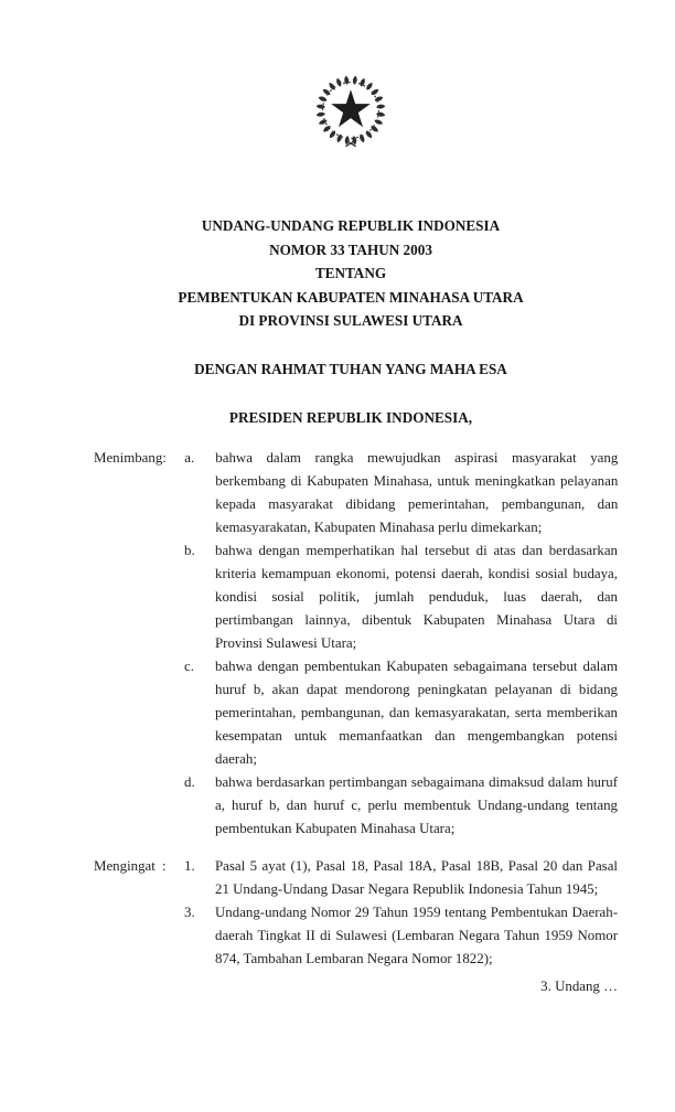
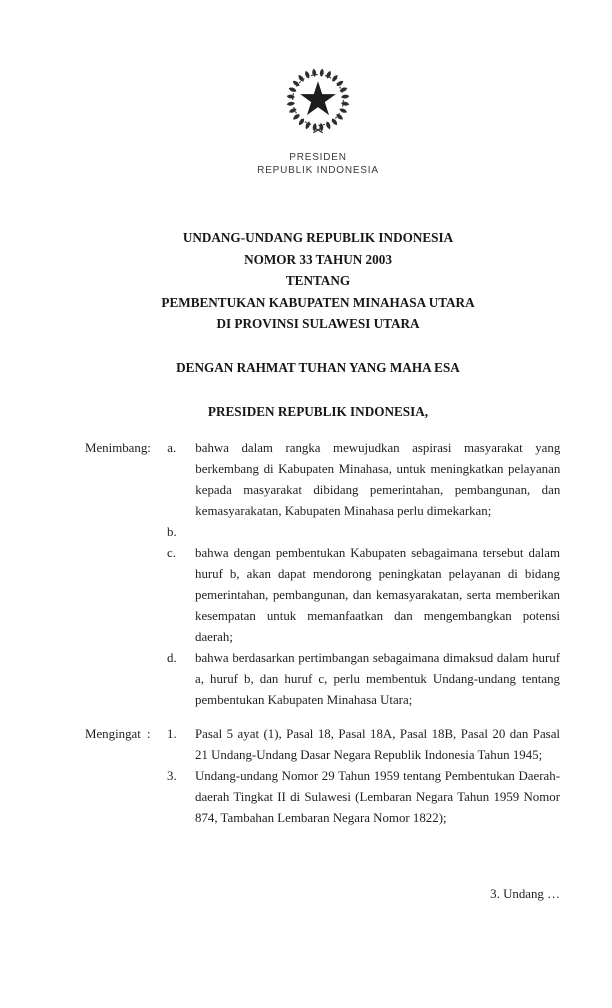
+ PRESIDEN
+ REPUBLIK INDONESIA
  UNDANG-UNDANG REPUBLIK INDONESIA
  NOMOR 33 TAHUN 2003
  TENTANG
  PEMBENTUKAN KABUPATEN MINAHASA UTARA
  DI PROVINSI SULAWESI UTARA
  DENGAN RAHMAT TUHAN YANG MAHA ESA
  PRESIDEN REPUBLIK INDONESIA,
  Menimbang
  :
  a.
  bahwa dalam rangka mewujudkan aspirasi masyarakat yang berkembang di Kabupaten Minahasa, untuk meningkatkan pelayanan kepada masyarakat dibidang pemerintahan, pembangunan, dan kemasyarakatan, Kabupaten Minahasa perlu dimekarkan;
  b.
- bahwa dengan memperhatikan hal tersebut di atas dan berdasarkan kriteria kemampuan ekonomi, potensi daerah, kondisi sosial budaya, kondisi sosial politik, jumlah penduduk, luas daerah, dan pertimbangan lainnya, dibentuk Kabupaten Minahasa Utara di Provinsi Sulawesi Utara;
  c.
  bahwa dengan pembentukan Kabupaten sebagaimana tersebut dalam huruf b, akan dapat mendorong peningkatan pelayanan di bidang pemerintahan, pembangunan, dan kemasyarakatan, serta memberikan kesempatan untuk memanfaatkan dan mengembangkan potensi daerah;
  d.
  bahwa berdasarkan pertimbangan sebagaimana dimaksud dalam huruf a, huruf b, dan huruf c, perlu membentuk Undang-undang tentang pembentukan Kabupaten Minahasa Utara;
  Mengingat
  :
  1.
  Pasal 5 ayat (1), Pasal 18, Pasal 18A, Pasal 18B, Pasal 20 dan Pasal 21 Undang-Undang Dasar Negara Republik Indonesia Tahun 1945;
  3.
  Undang-undang Nomor 29 Tahun 1959 tentang Pembentukan Daerah-daerah Tingkat II di Sulawesi (Lembaran Negara Tahun 1959 Nomor 874, Tambahan Lembaran Negara Nomor 1822);
  3. Undang …
